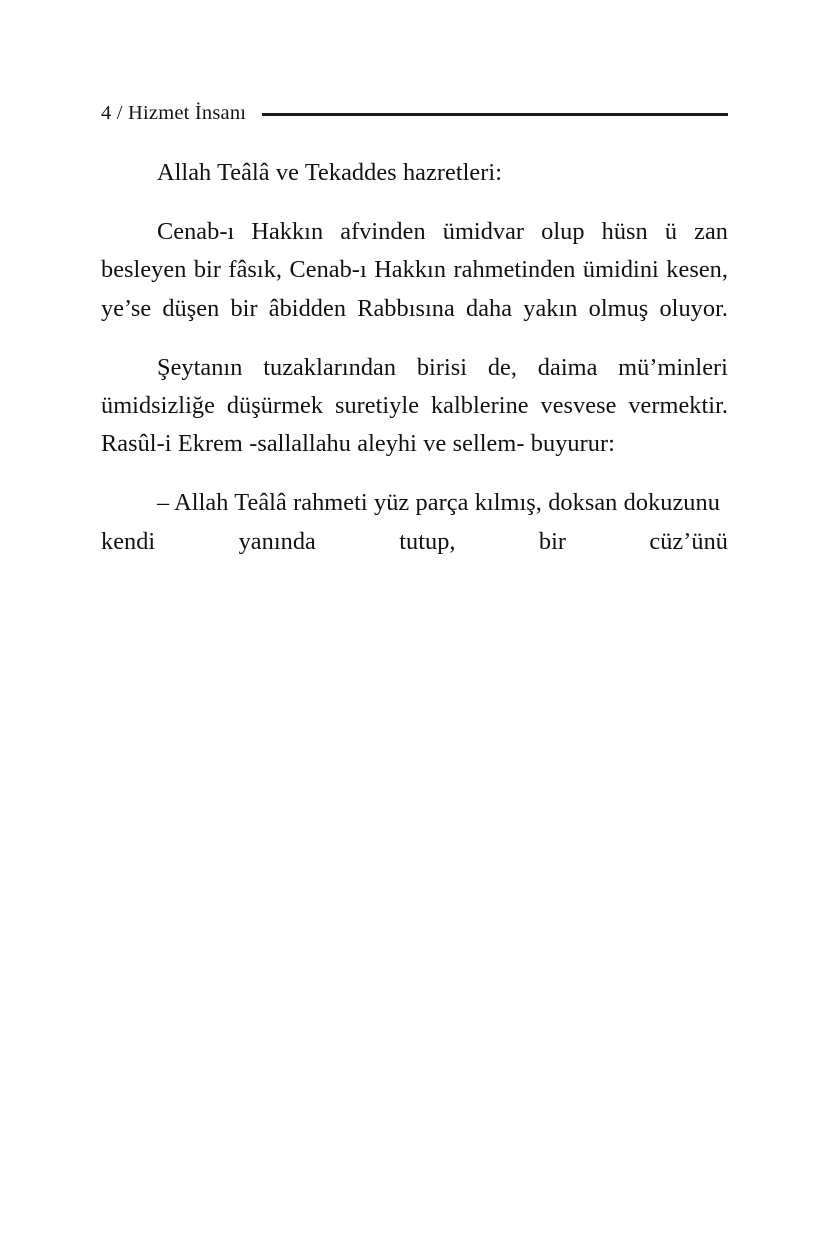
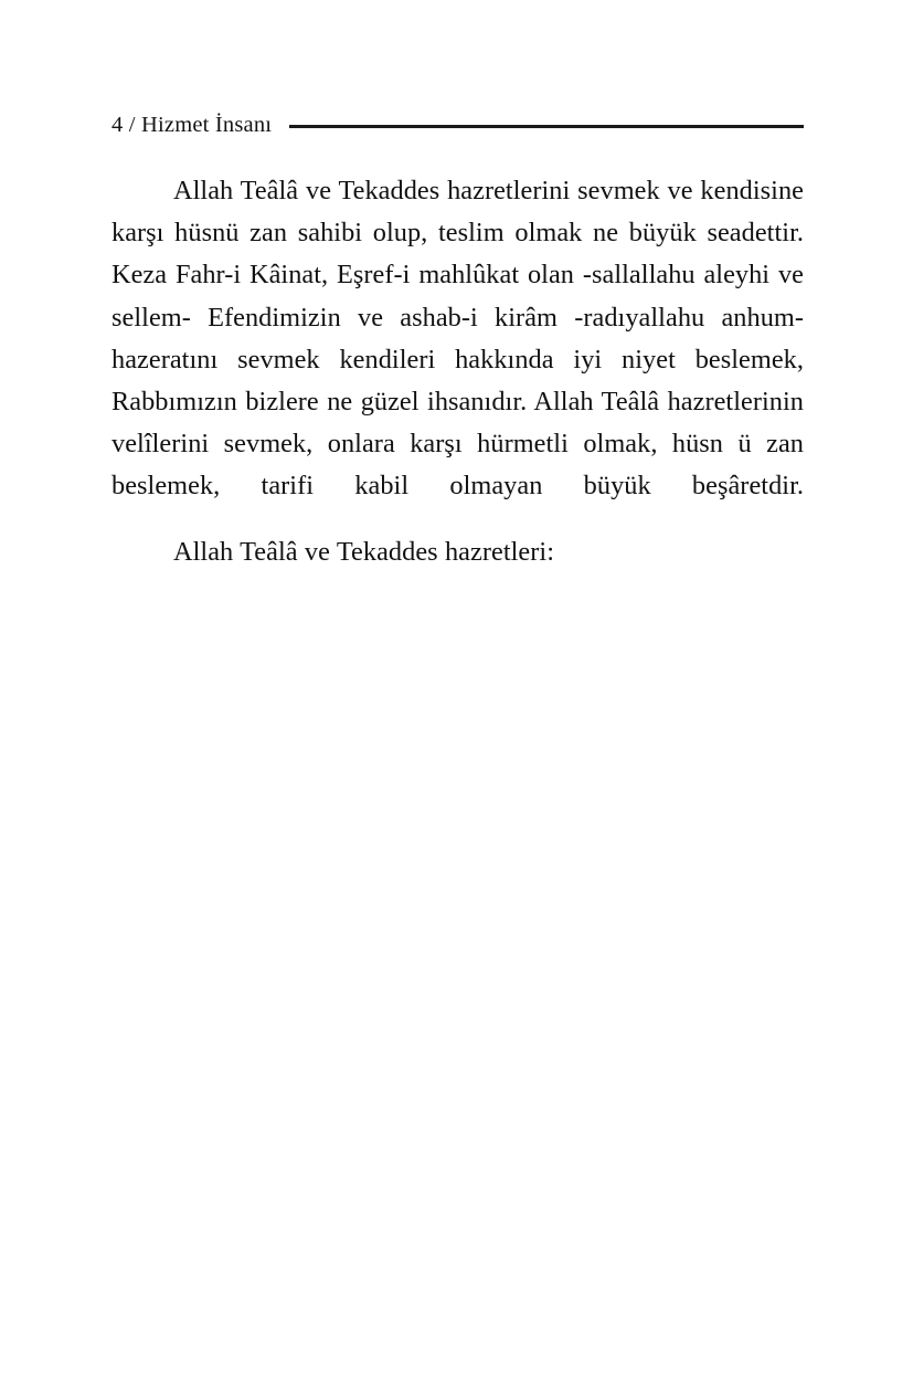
  4 / Hizmet İnsanı
+ Allah Teâlâ ve Tekaddes hazretlerini sevmek ve kendisine karşı hüsnü zan sahibi olup, teslim olmak ne büyük seadettir. Keza Fahr-i Kâinat, Eşref-i mahlûkat olan -sallallahu aleyhi ve sellem- Efendimizin ve ashab-i kirâm -radıyallahu anhum- hazeratını sevmek kendileri hakkında iyi niyet beslemek, Rabbımızın bizlere ne güzel ihsanıdır. Allah Teâlâ hazretlerinin velîlerini sevmek, onlara karşı hürmetli olmak, hüsn ü zan beslemek, tarifi kabil olmayan büyük beşâretdir.
  Allah Teâlâ ve Tekaddes hazretleri:
- Cenab-ı Hakkın afvinden ümidvar olup hüsn ü zan besleyen bir fâsık, Cenab-ı Hakkın rahmetinden ümidini kesen, ye’se düşen bir âbidden Rabbısına daha yakın olmuş oluyor.
- Şeytanın tuzaklarından birisi de, daima mü’minleri ümidsizliğe düşürmek suretiyle kalblerine vesvese vermektir. Rasûl-i Ekrem -sallallahu aleyhi ve sellem- buyurur:
- – Allah Teâlâ rahmeti yüz parça kılmış, doksan dokuzunu kendi yanında tutup, bir cüz’ünü
